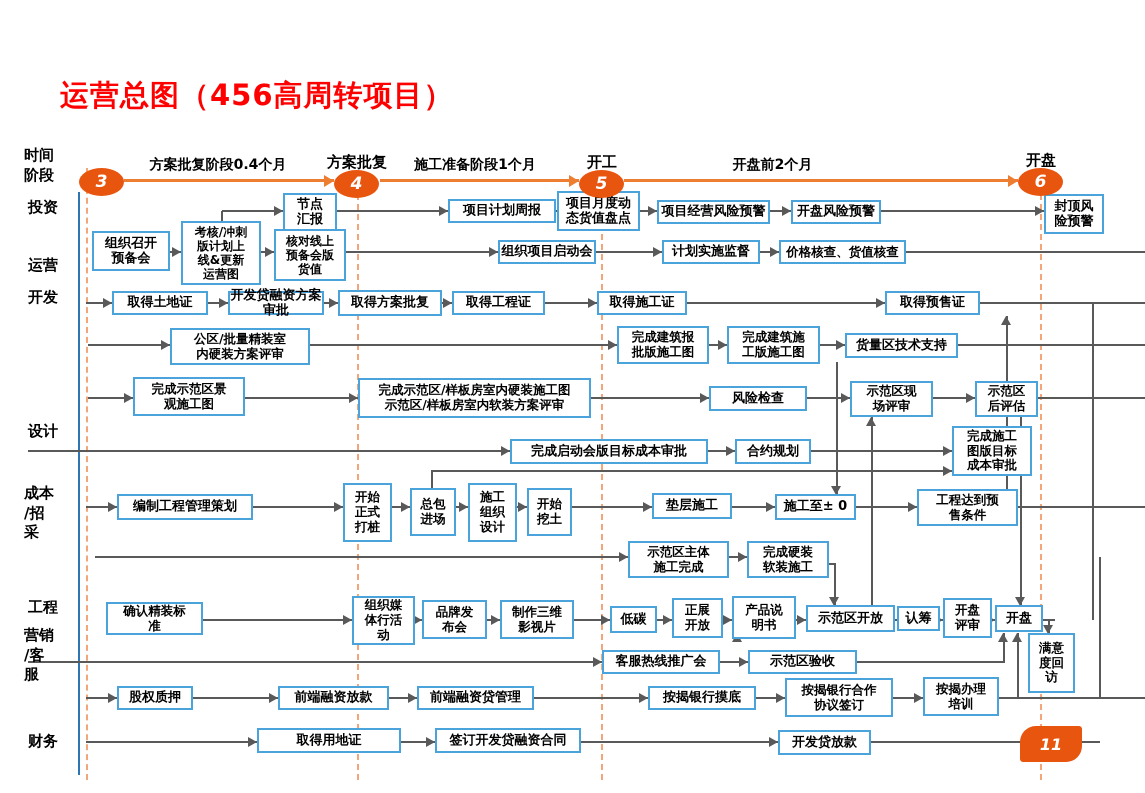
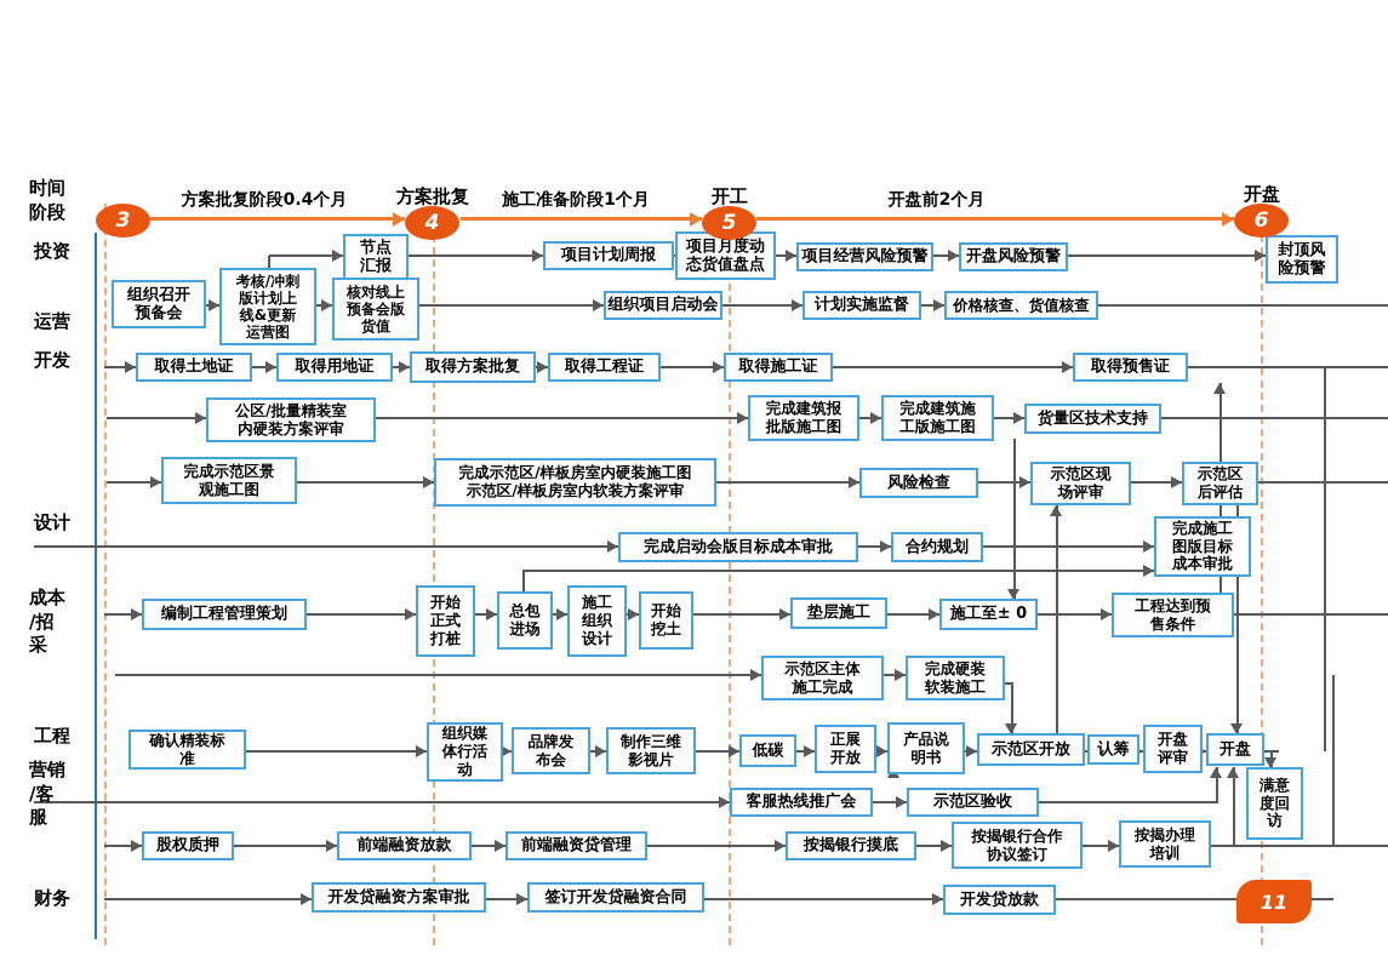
- 运营总图（456高周转项目）
  时间
  阶段
  投资
  运营
  开发
  设计
  成本
  /招
  采
  工程
  营销
  /客
  服
  财务
  3
  4
  方案批复
  5
  开工
  6
  开盘
  方案批复阶段0.4个月
  施工准备阶段1个月
  开盘前2个月
  节点
  汇报
  项目计划周报
  项目月度动
  态货值盘点
  项目经营风险预警
  开盘风险预警
  封顶风
  险预警
  组织召开
  预备会
  考核/冲刺
  版计划上
  线&更新
  运营图
  核对线上
  预备会版
  货值
  组织项目启动会
  计划实施监督
  价格核查、货值核查
  取得土地证
- 开发贷融资方案审批
+ 取得用地证
  取得方案批复
  取得工程证
  取得施工证
  取得预售证
  公区/批量精装室
  内硬装方案评审
  完成建筑报
  批版施工图
  完成建筑施
  工版施工图
  货量区技术支持
  完成示范区景
  观施工图
  完成示范区/样板房室内硬装施工图
  示范区/样板房室内软装方案评审
  风险检查
  示范区现
  场评审
  示范区
  后评估
  完成启动会版目标成本审批
  合约规划
  完成施工
  图版目标
  成本审批
  编制工程管理策划
  开始
  正式
  打桩
  总包
  进场
  施工
  组织
  设计
  开始
  挖土
  垫层施工
  施工至± 0
  工程达到预
  售条件
  示范区主体
  施工完成
  完成硬装
  软装施工
  确认精装标
  准
  组织媒
  体行活
  动
  品牌发
  布会
  制作三维
  影视片
  低碳
  正展
  开放
  产品说
  明书
  示范区开放
  认筹
  开盘
  评审
  开盘
  满意
  度回
  访
  客服热线推广会
  示范区验收
  股权质押
  前端融资放款
  前端融资贷管理
  按揭银行摸底
  按揭银行合作
  协议签订
  按揭办理
  培训
- 取得用地证
+ 开发贷融资方案审批
  签订开发贷融资合同
  开发贷放款
  11
